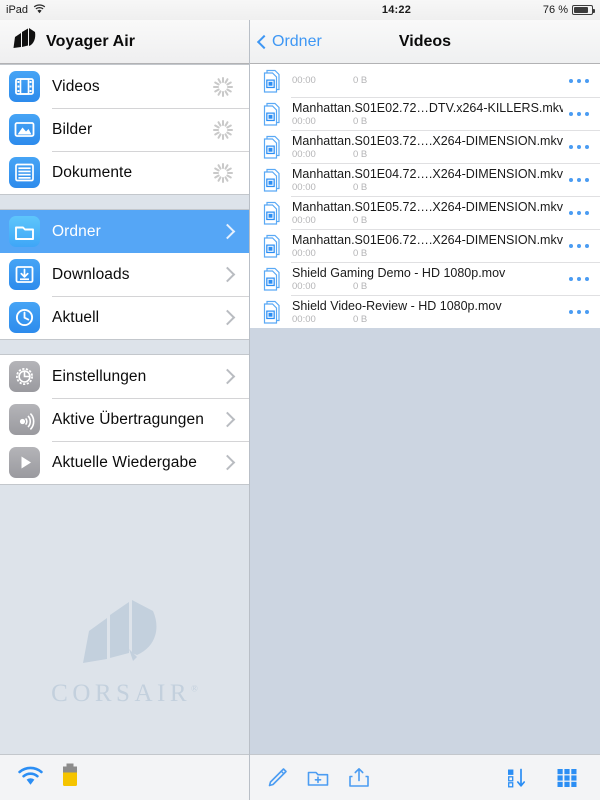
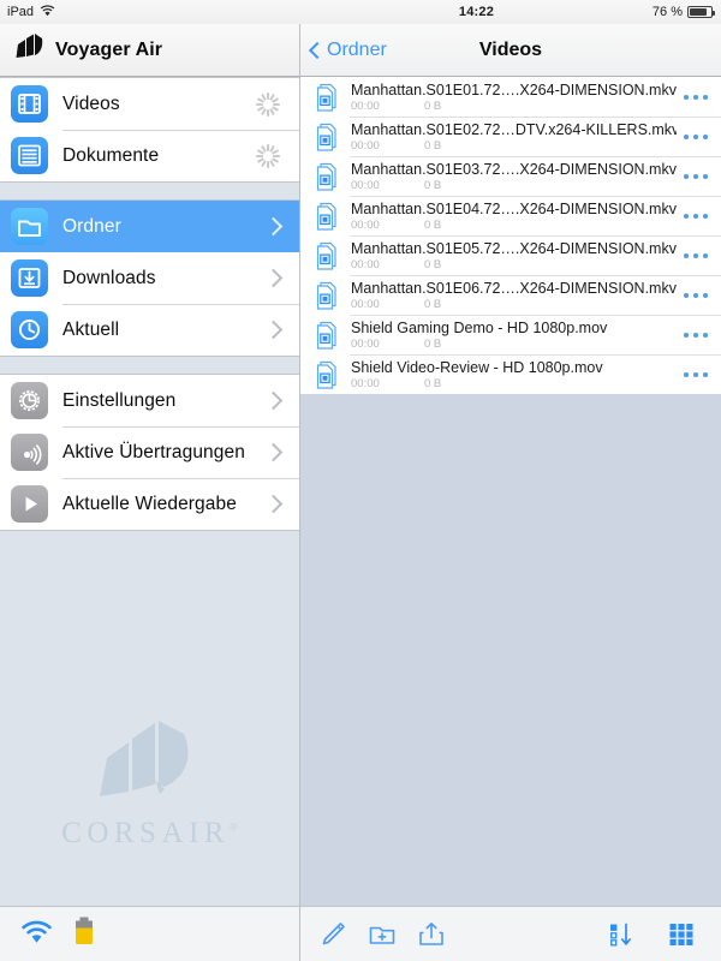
  iPad
  14:22
  76 %
  Voyager Air
  Videos
- Bilder
  Dokumente
  Ordner
  Downloads
  Aktuell
  Einstellungen
  Aktive Übertragungen
  Aktuelle Wiedergabe
  CORSAIR
  Ordner
  Videos
+ Manhattan.S01E01.72….X264-DIMENSION.mkv
  00:00
  0 B
  Manhattan.S01E02.72…DTV.x264-KILLERS.mkv
  00:00
  0 B
  Manhattan.S01E03.72….X264-DIMENSION.mkv
  00:00
  0 B
  Manhattan.S01E04.72….X264-DIMENSION.mkv
  00:00
  0 B
  Manhattan.S01E05.72….X264-DIMENSION.mkv
  00:00
  0 B
  Manhattan.S01E06.72….X264-DIMENSION.mkv
  00:00
  0 B
  Shield Gaming Demo - HD 1080p.mov
  00:00
  0 B
  Shield Video-Review - HD 1080p.mov
  00:00
  0 B
